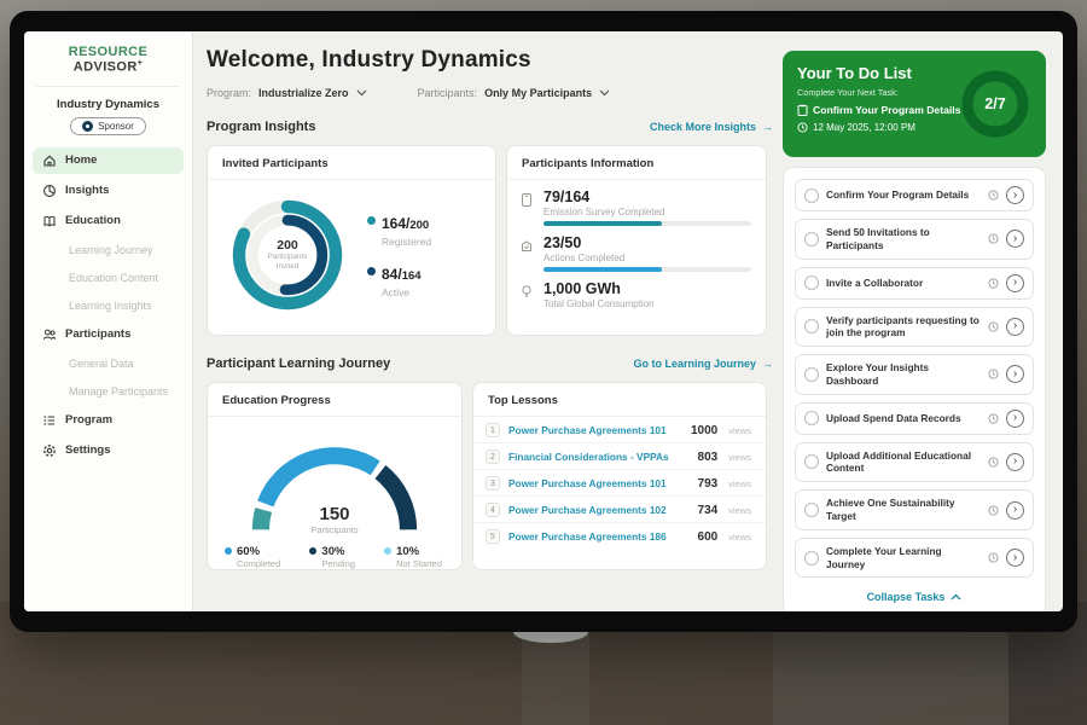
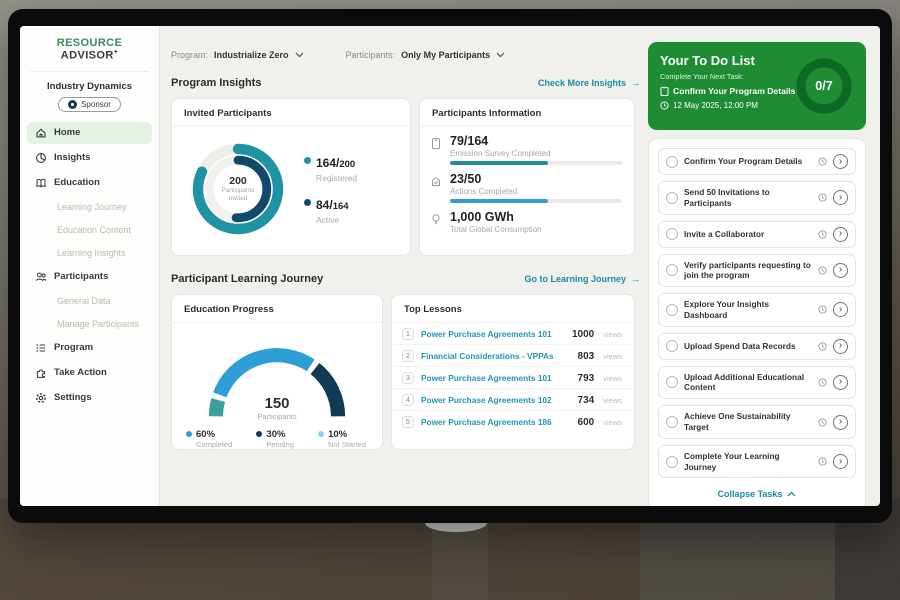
  RESOURCE ADVISOR
  Industry Dynamics
  Sponsor
  Home
  Insights
  Education
  Learning Journey
  Education Content
  Learning Insights
  Participants
  General Data
  Manage Participants
  Program
+ Take Action
  Settings
- Welcome, Industry Dynamics
  Program:
  Industrialize Zero
  Participants:
  Only My Participants
  Program Insights
  Check More Insights
  →
  Invited Participants
  200
  164/200
  Registered
  84/164
  Active
  Participants Information
  79/164
  Emission Survey Completed
  23/50
  Actions Completed
  1,000 GWh
  Total Global Consumption
  Participant Learning Journey
  Go to Learning Journey
  →
  Education Progress
  150
  Participants
  60%
  Completed
  30%
  Pending
  10%
  Not Started
  Top Lessons
  Power Purchase Agreements 101
  1000
  views
  Financial Considerations - VPPAs
  803
  views
  Power Purchase Agreements 101
  793
  views
  Power Purchase Agreements 102
  734
  views
  Power Purchase Agreements 186
  600
  views
  Your To Do List
  Complete Your Next Task:
  Confirm Your Program Details
  12 May 2025, 12:00 PM
- 2/7
+ 0/7
  Confirm Your Program Details
  ›
  Send 50 Invitations to Participants
  ›
  Invite a Collaborator
  ›
  Verify participants requesting to join the program
  ›
  Explore Your Insights Dashboard
  ›
  Upload Spend Data Records
  ›
  Upload Additional Educational Content
  ›
  Achieve One Sustainability Target
  ›
  Complete Your Learning Journey
  ›
  Collapse Tasks
